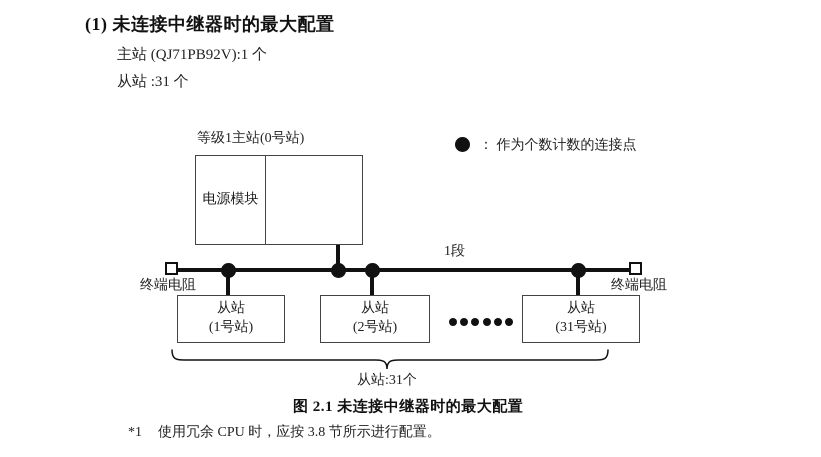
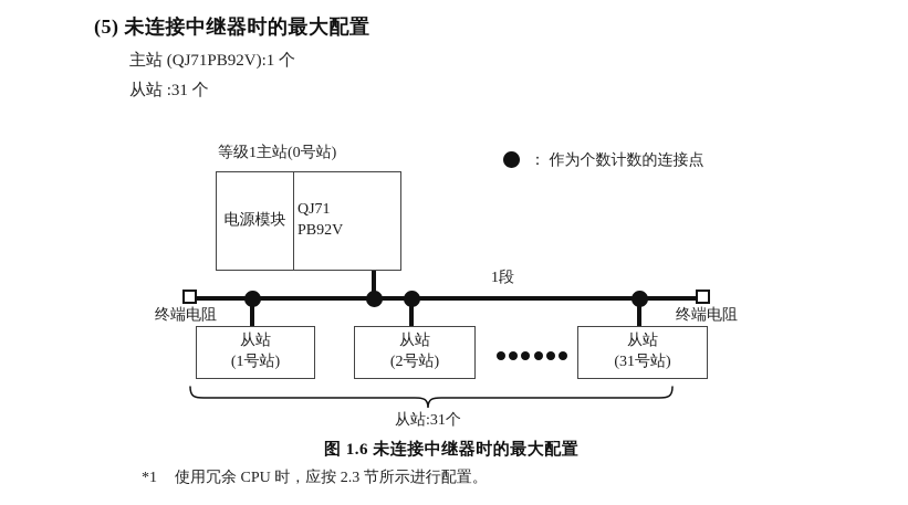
- (1) 未连接中继器时的最大配置
+ (5) 未连接中继器时的最大配置
  主站 (QJ71PB92V):1 个
  从站 :31 个
  ： 作为个数计数的连接点
  等级1主站(0号站)
  电源模块
+ QJ71
+ PB92V
  1段
  终端电阻
  终端电阻
  从站
  (1号站)
  从站
  (2号站)
  从站
  (31号站)
  从站:31个
- 图 2.1 未连接中继器时的最大配置
+ 图 1.6 未连接中继器时的最大配置
- *1 使用冗余 CPU 时，应按 3.8 节所示进行配置。
+ *1 使用冗余 CPU 时，应按 2.3 节所示进行配置。
